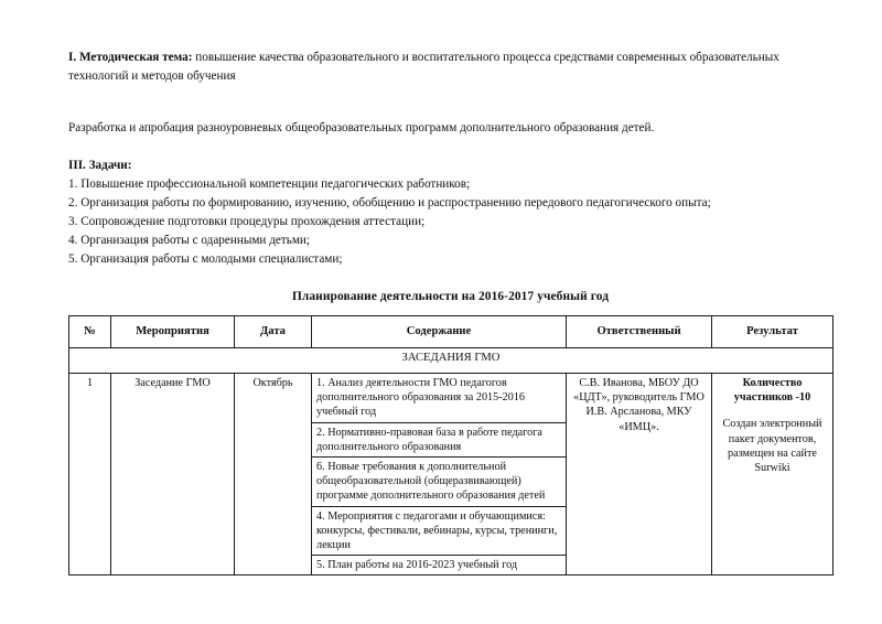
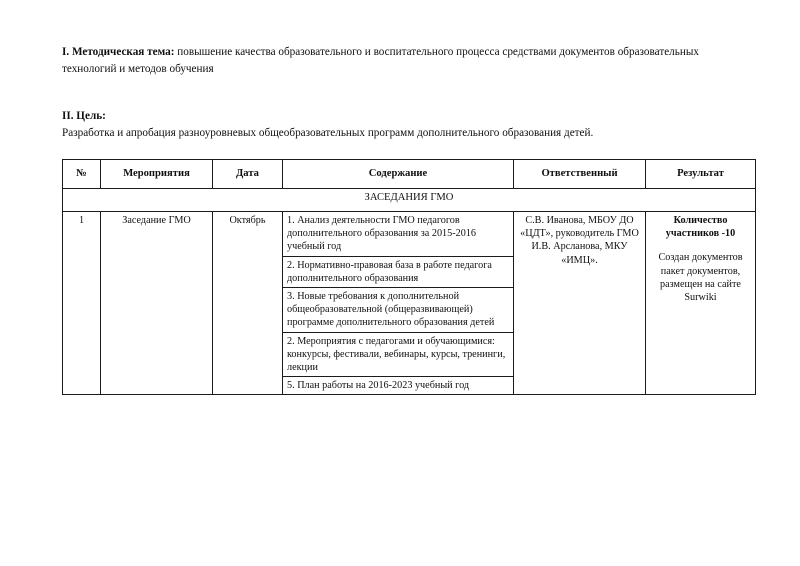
- I. Методическая тема: повышение качества образовательного и воспитательного процесса средствами современных образовательных технологий и методов обучения
+ I. Методическая тема: повышение качества образовательного и воспитательного процесса средствами документов образовательных технологий и методов обучения
+ II. Цель:
  Разработка и апробация разноуровневых общеобразовательных программ дополнительного образования детей.
- III. Задачи:
- 1. Повышение профессиональной компетенции педагогических работников;
- 2. Организация работы по формированию, изучению, обобщению и распространению передового педагогического опыта;
- 3. Сопровождение подготовки процедуры прохождения аттестации;
- 4. Организация работы с одаренными детьми;
- 5. Организация работы с молодыми специалистами;
- Планирование деятельности на 2016-2017 учебный год
  №	Мероприятия	Дата	Содержание	Ответственный	Результат
  ЗАСЕДАНИЯ ГМО
- 1	Заседание ГМО	Октябрь	1. Анализ деятельности ГМО педагогов дополнительного образования за 2015-2016 учебный год	С.В. Иванова, МБОУ ДО «ЦДТ», руководитель ГМО И.В. Арсланова, МКУ «ИМЦ».	Количество участников -10Создан электронный пакет документов, размещен на сайте Surwiki
+ 1	Заседание ГМО	Октябрь	1. Анализ деятельности ГМО педагогов дополнительного образования за 2015-2016 учебный год	С.В. Иванова, МБОУ ДО «ЦДТ», руководитель ГМО И.В. Арсланова, МКУ «ИМЦ».	Количество участников -10Создан документов пакет документов, размещен на сайте Surwiki
  2. Нормативно-правовая база в работе педагога дополнительного образования
- 6. Новые требования к дополнительной общеобразовательной (общеразвивающей) программе дополнительного образования детей
+ 3. Новые требования к дополнительной общеобразовательной (общеразвивающей) программе дополнительного образования детей
- 4. Мероприятия с педагогами и обучающимися: конкурсы, фестивали, вебинары, курсы, тренинги, лекции
+ 2. Мероприятия с педагогами и обучающимися: конкурсы, фестивали, вебинары, курсы, тренинги, лекции
  5. План работы на 2016-2023 учебный год
